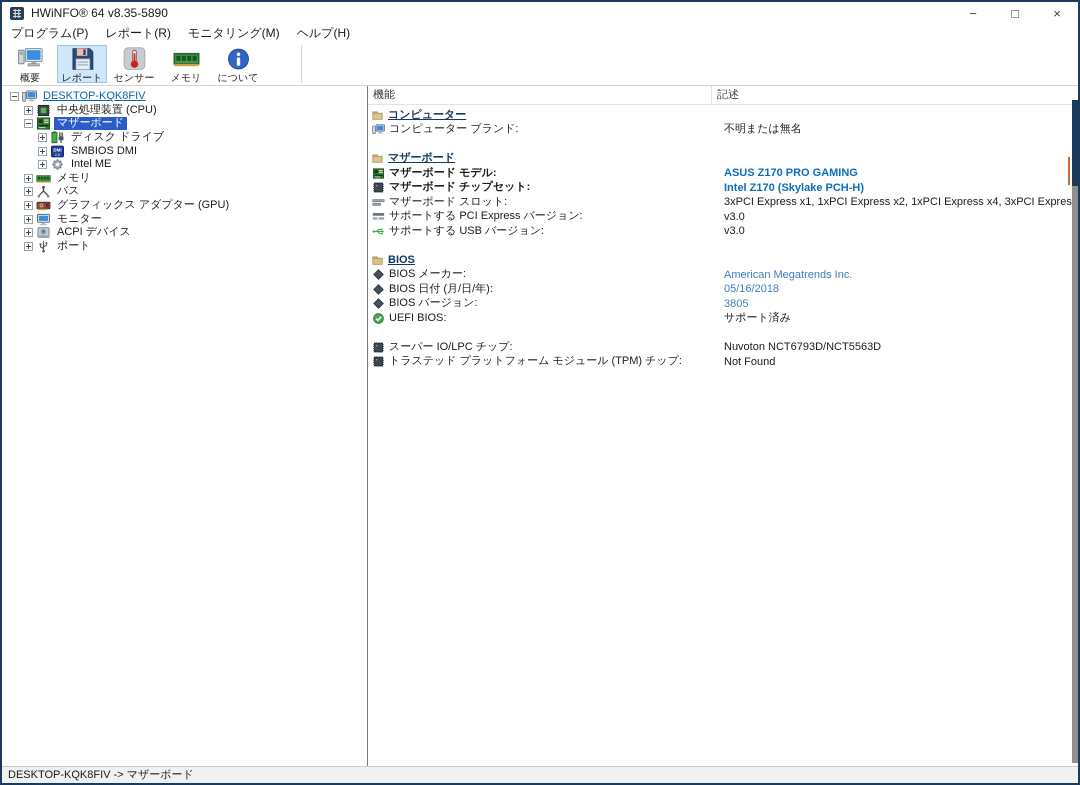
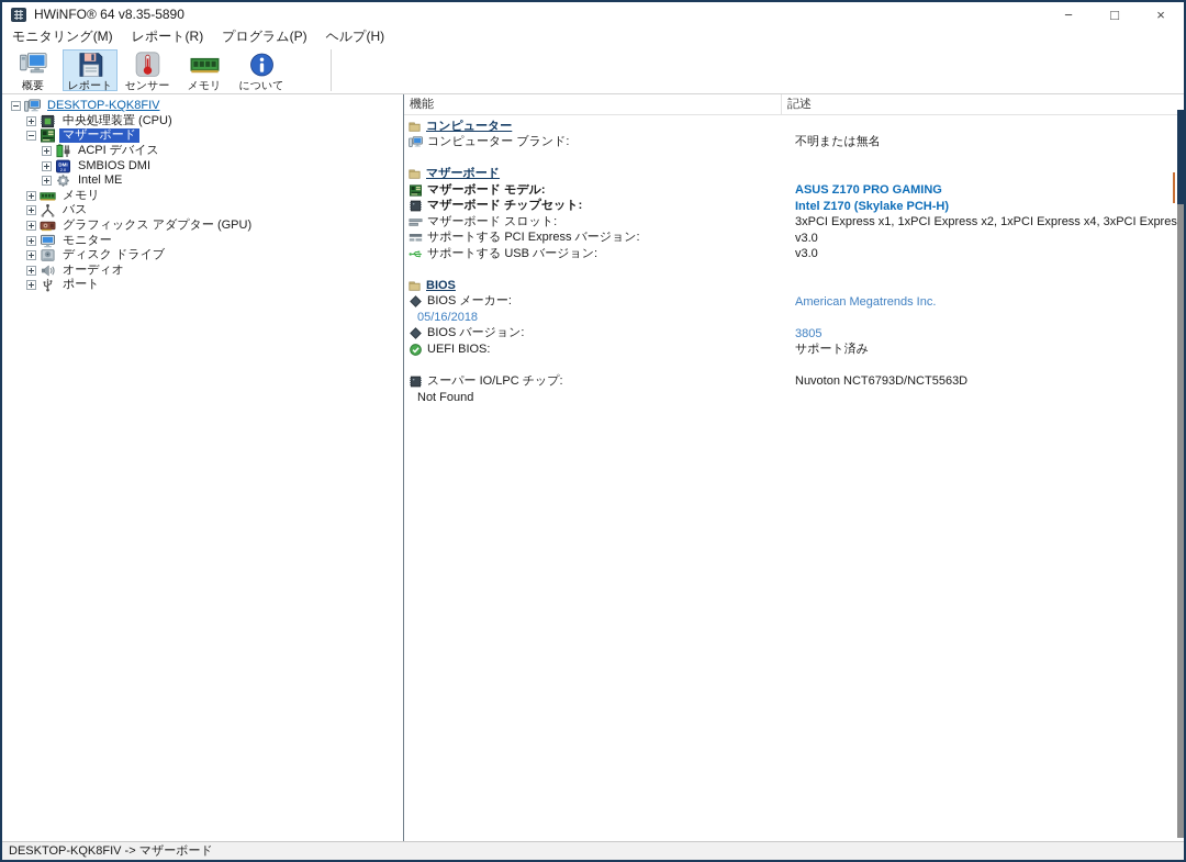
  HWiNFO® 64 v8.35-5890
  −
  □
  ×
- プログラム(P)
+ モニタリング(M)
  レポート(R)
- モニタリング(M)
+ プログラム(P)
  ヘルプ(H)
  概要
  レポート
  センサー
  メモリ
  について
  DESKTOP-KQK8FIV
  中央処理装置 (CPU)
  マザーボード
- ディスク ドライブ
+ ACPI デバイス
  SMBIOS DMI
  Intel ME
  メモリ
  バス
  グラフィックス アダプター (GPU)
  モニター
- ACPI デバイス
+ ディスク ドライブ
+ オーディオ
  ポート
  機能
  記述
  コンピューター
  コンピューター ブランド:
  不明または無名
  マザーボード
  マザーボード モデル:
  ASUS Z170 PRO GAMING
  マザーボード チップセット:
  Intel Z170 (Skylake PCH-H)
  マザーボード スロット:
  3xPCI Express x1, 1xPCI Express x2, 1xPCI Express x4, 3xPCI Expres
  サポートする PCI Express バージョン:
  v3.0
  サポートする USB バージョン:
  v3.0
  BIOS
  BIOS メーカー:
  American Megatrends Inc.
- BIOS 日付 (月/日/年):
  05/16/2018
  BIOS バージョン:
  3805
  UEFI BIOS:
  サポート済み
  スーパー IO/LPC チップ:
  Nuvoton NCT6793D/NCT5563D
- トラステッド プラットフォーム モジュール (TPM) チップ:
  Not Found
  DESKTOP-KQK8FIV -> マザーボード
